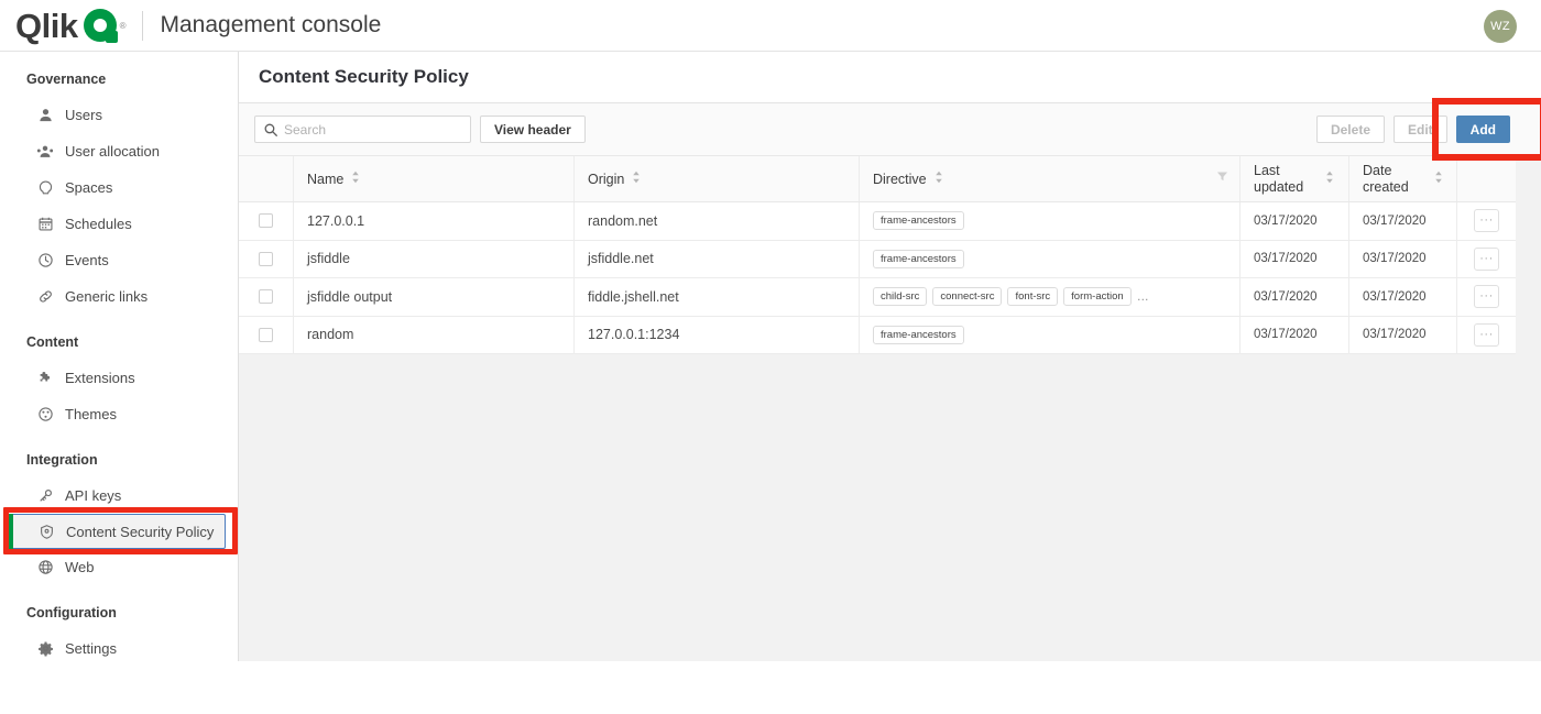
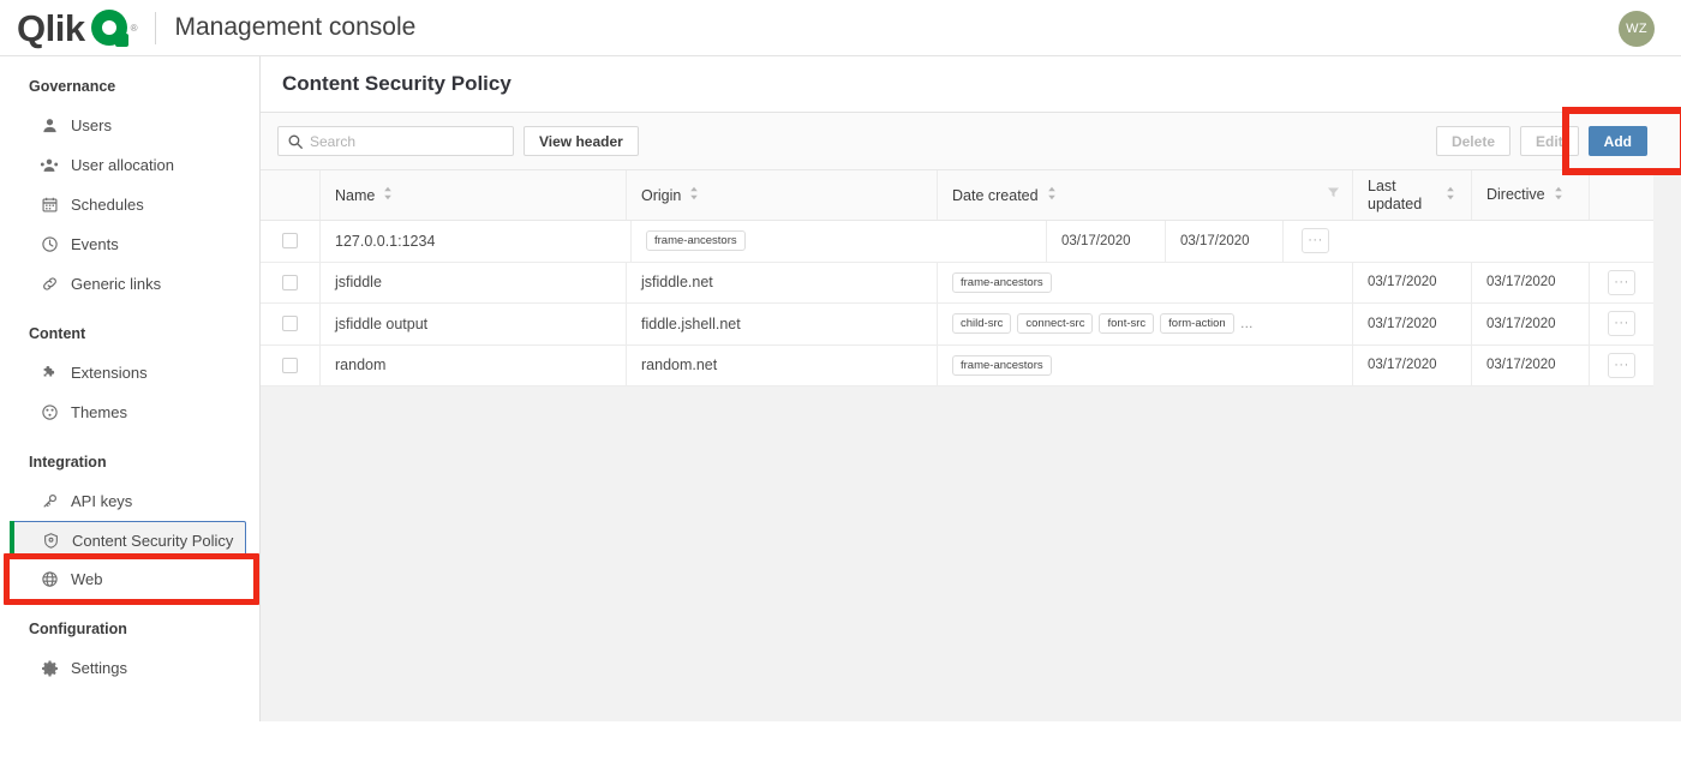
  Qlik
  ®
  Management console
  WZ
  Governance
  Users
  User allocation
- Spaces
  Schedules
  Events
  Generic links
  Content
  Extensions
  Themes
  Integration
  API keys
  Content Security Policy
  Web
  Configuration
  Settings
  Content Security Policy
  Search
  View header
  Delete
  Edit
  Add
  Name
  Origin
- Directive
+ Date created
  Last updated
- Date created
+ Directive
- 127.0.0.1
- random.net
+ 127.0.0.1:1234
  frame-ancestors
  03/17/2020
  03/17/2020
  ···
  jsfiddle
  jsfiddle.net
  frame-ancestors
  03/17/2020
  03/17/2020
  ···
  jsfiddle output
  fiddle.jshell.net
  child-src
  connect-src
  font-src
  form-action
  …
  03/17/2020
  03/17/2020
  ···
  random
- 127.0.0.1:1234
+ random.net
  frame-ancestors
  03/17/2020
  03/17/2020
  ···
